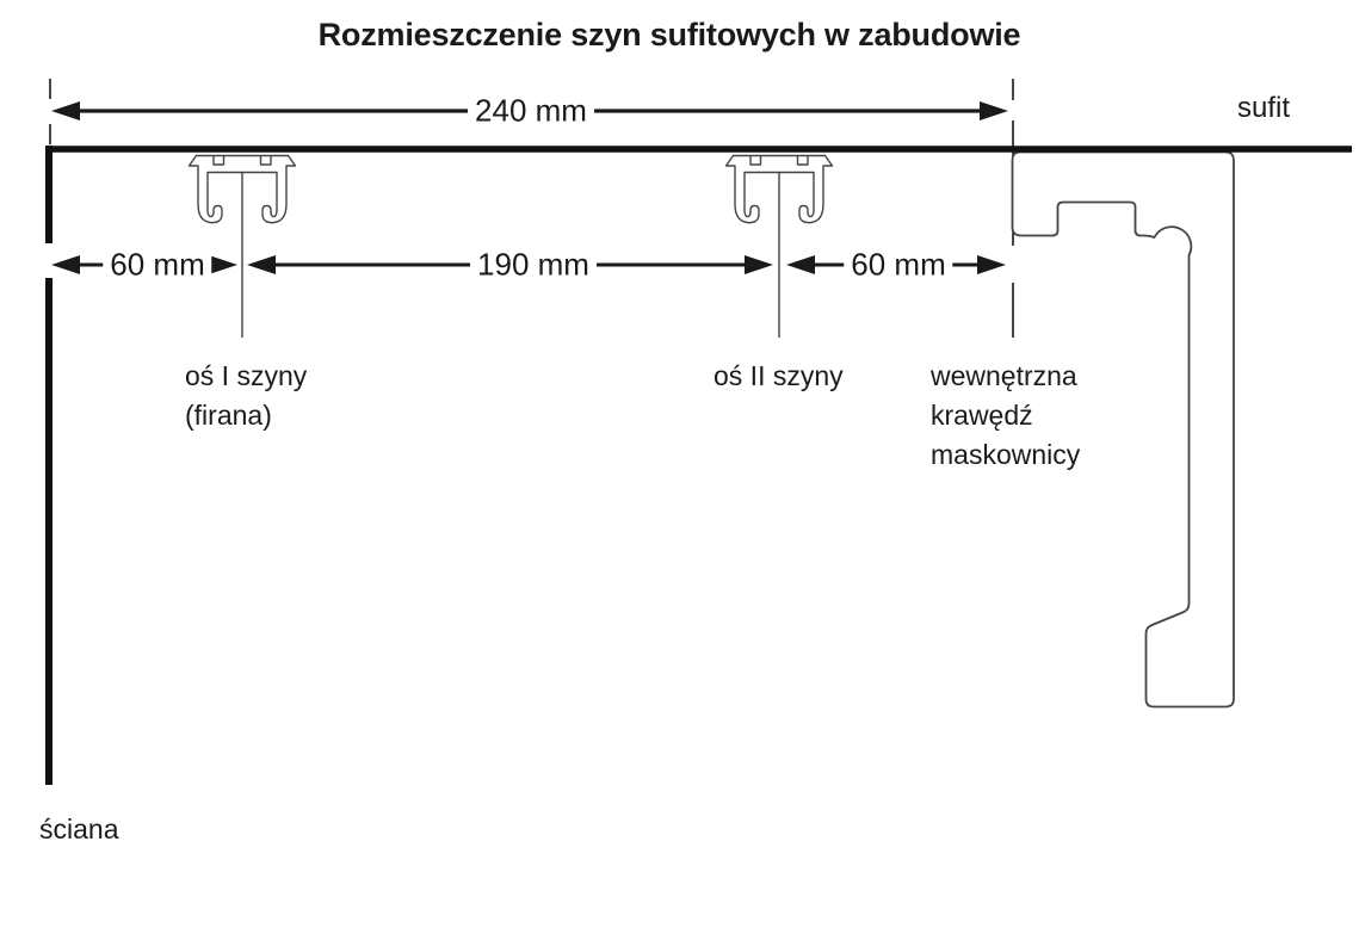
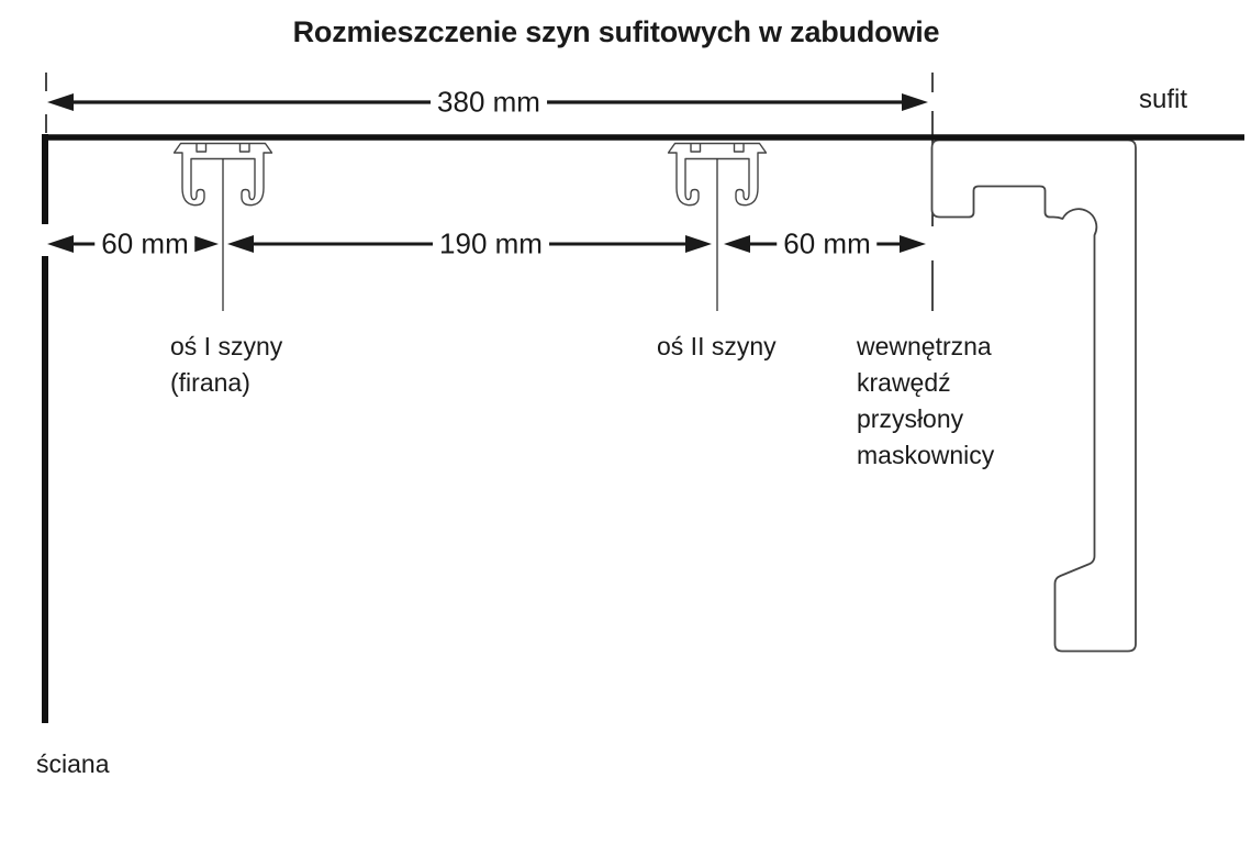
  Rozmieszczenie szyn sufitowych w zabudowie
- 240 mm
+ 380 mm
  60 mm
  190 mm
  60 mm
  sufit
  oś I szyny
  (firana)
  oś II szyny
  wewnętrzna
  krawędź
+ przysłony
  maskownicy
  ściana
